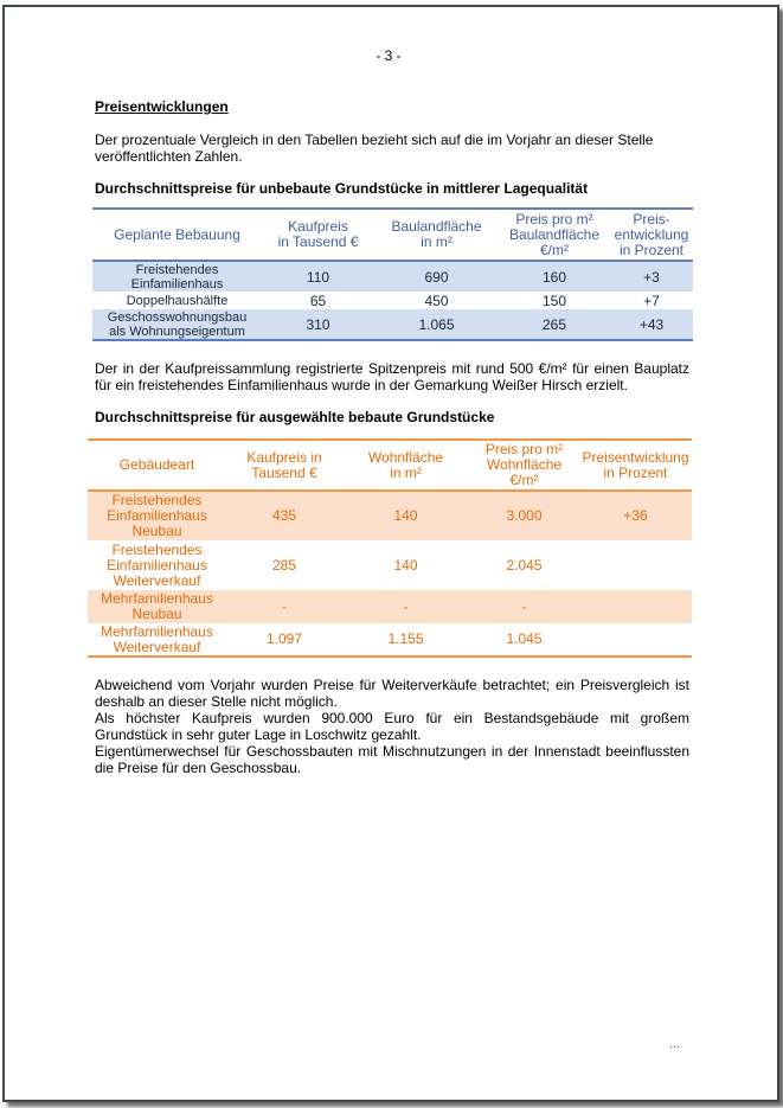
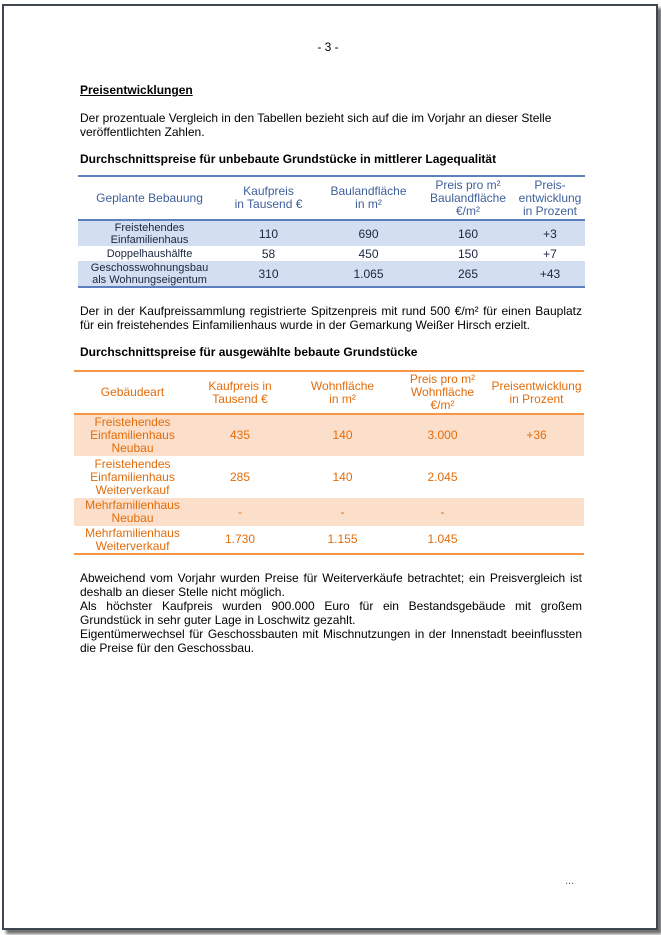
  - 3 -
  Preisentwicklungen
  Der prozentuale Vergleich in den Tabellen bezieht sich auf die im Vorjahr an dieser Stelle veröffentlichten Zahlen.
  Durchschnittspreise für unbebaute Grundstücke in mittlerer Lagequalität
  Geplante Bebauung	Kaufpreisin Tausend €	Baulandflächein m²	Preis pro m²Baulandfläche€/m²	Preis-entwicklungin Prozent
  FreistehendesEinfamilienhaus	110	690	160	+3
- Doppelhaushälfte	65	450	150	+7
+ Doppelhaushälfte	58	450	150	+7
  Geschosswohnungsbauals Wohnungseigentum	310	1.065	265	+43
  Der in der Kaufpreissammlung registrierte Spitzenpreis mit rund 500 €/m² für einen Bauplatz für ein freistehendes Einfamilienhaus wurde in der Gemarkung Weißer Hirsch erzielt.
  Durchschnittspreise für ausgewählte bebaute Grundstücke
  Gebäudeart	Kaufpreis inTausend €	Wohnflächein m²	Preis pro m²Wohnfläche€/m²	Preisentwicklungin Prozent
  FreistehendesEinfamilienhausNeubau	435	140	3.000	+36
  FreistehendesEinfamilienhausWeiterverkauf	285	140	2.045
  MehrfamilienhausNeubau	-	-	-
- MehrfamilienhausWeiterverkauf	1.097	1.155	1.045
+ MehrfamilienhausWeiterverkauf	1.730	1.155	1.045
  Abweichend vom Vorjahr wurden Preise für Weiterverkäufe betrachtet; ein Preisvergleich ist deshalb an dieser Stelle nicht möglich.
  Als höchster Kaufpreis wurden 900.000 Euro für ein Bestandsgebäude mit großem Grundstück in sehr guter Lage in Loschwitz gezahlt.
  Eigentümerwechsel für Geschossbauten mit Mischnutzungen in der Innenstadt beeinflussten die Preise für den Geschossbau.
  ...
